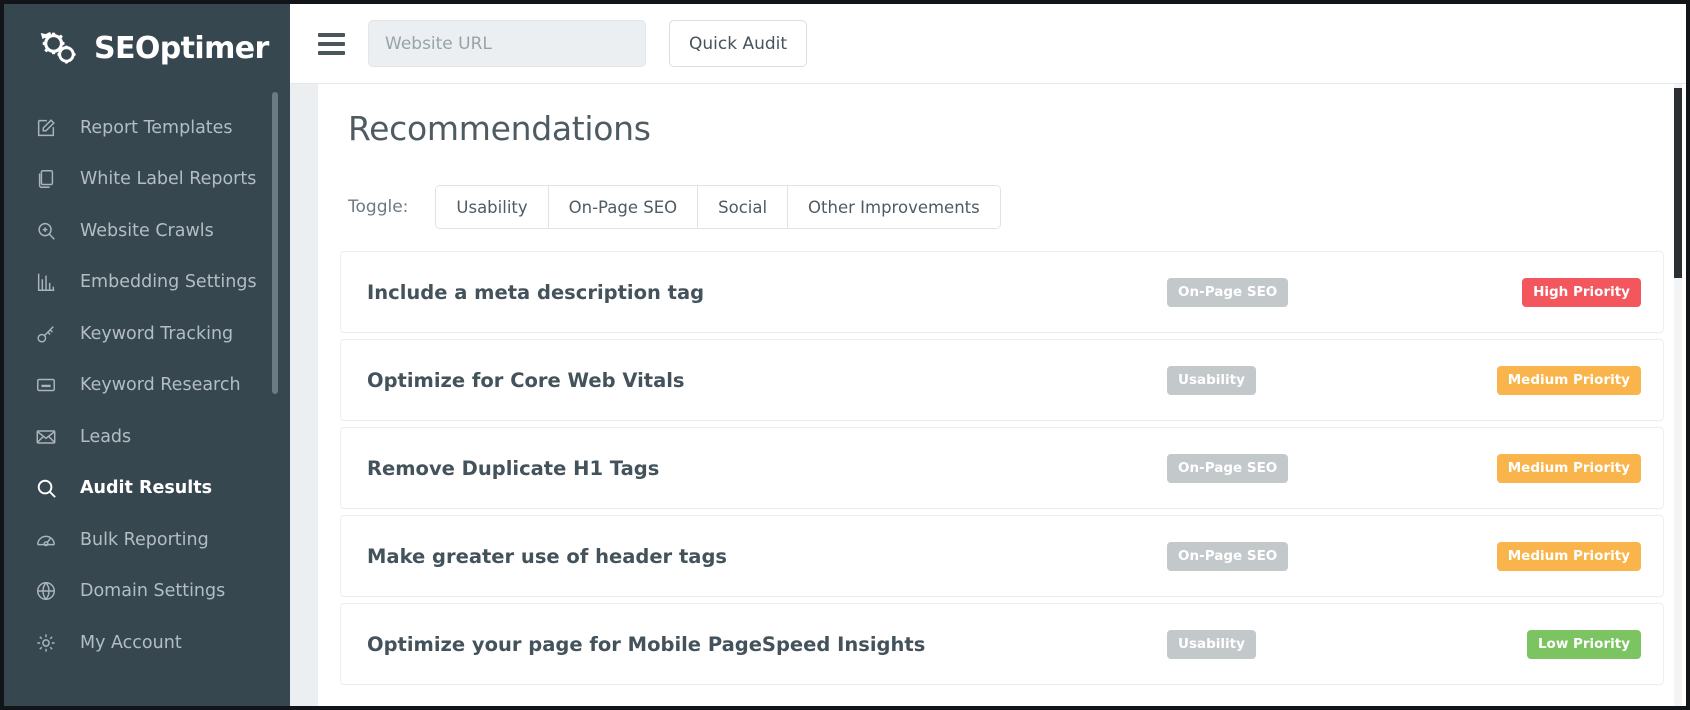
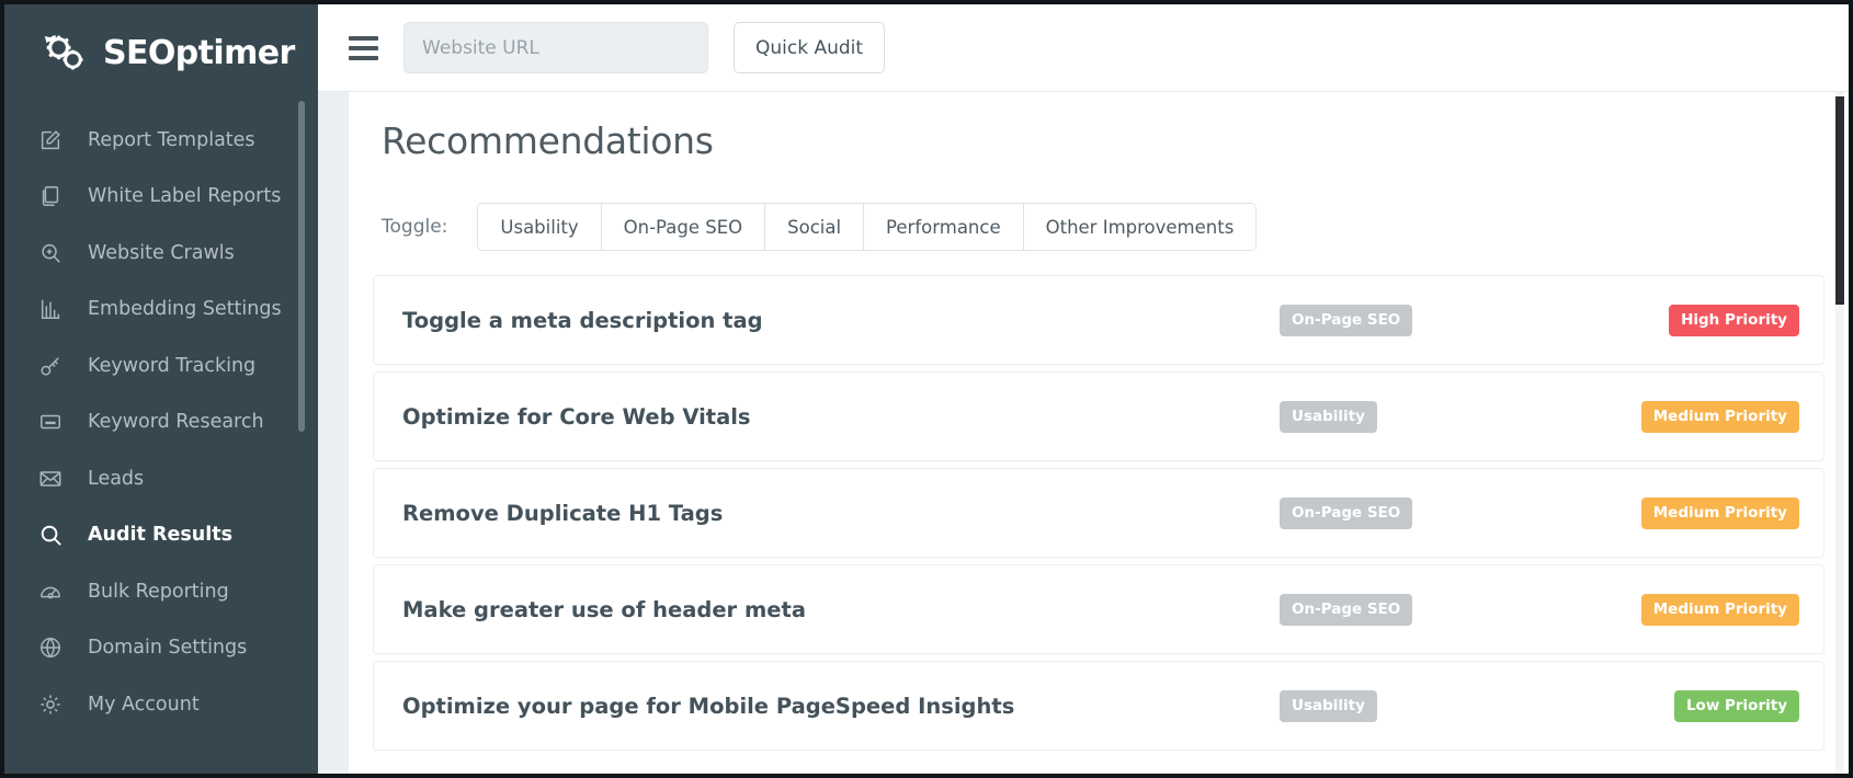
  SEOptimer
  Report Templates
  White Label Reports
  Website Crawls
  Embedding Settings
  Keyword Tracking
  Keyword Research
  Leads
  Audit Results
  Bulk Reporting
  Domain Settings
  My Account
  Website URL
  Quick Audit
  Recommendations
  Toggle:
  Usability
  On-Page SEO
  Social
+ Performance
  Other Improvements
- Include a meta description tag
+ Toggle a meta description tag
  On-Page SEO
  High Priority
  Optimize for Core Web Vitals
  Usability
  Medium Priority
  Remove Duplicate H1 Tags
  On-Page SEO
  Medium Priority
- Make greater use of header tags
+ Make greater use of header meta
  On-Page SEO
  Medium Priority
  Optimize your page for Mobile PageSpeed Insights
  Usability
  Low Priority
